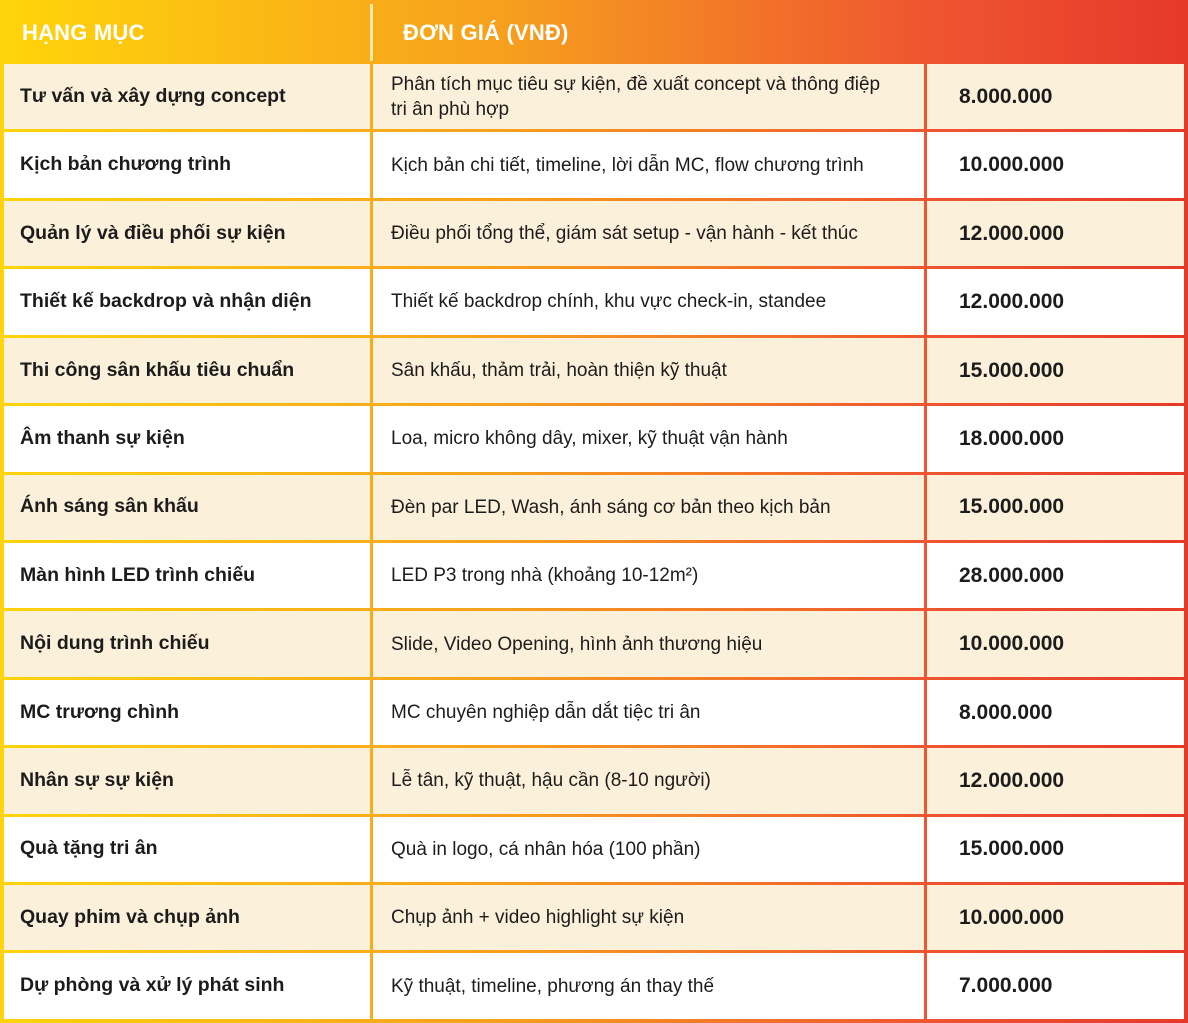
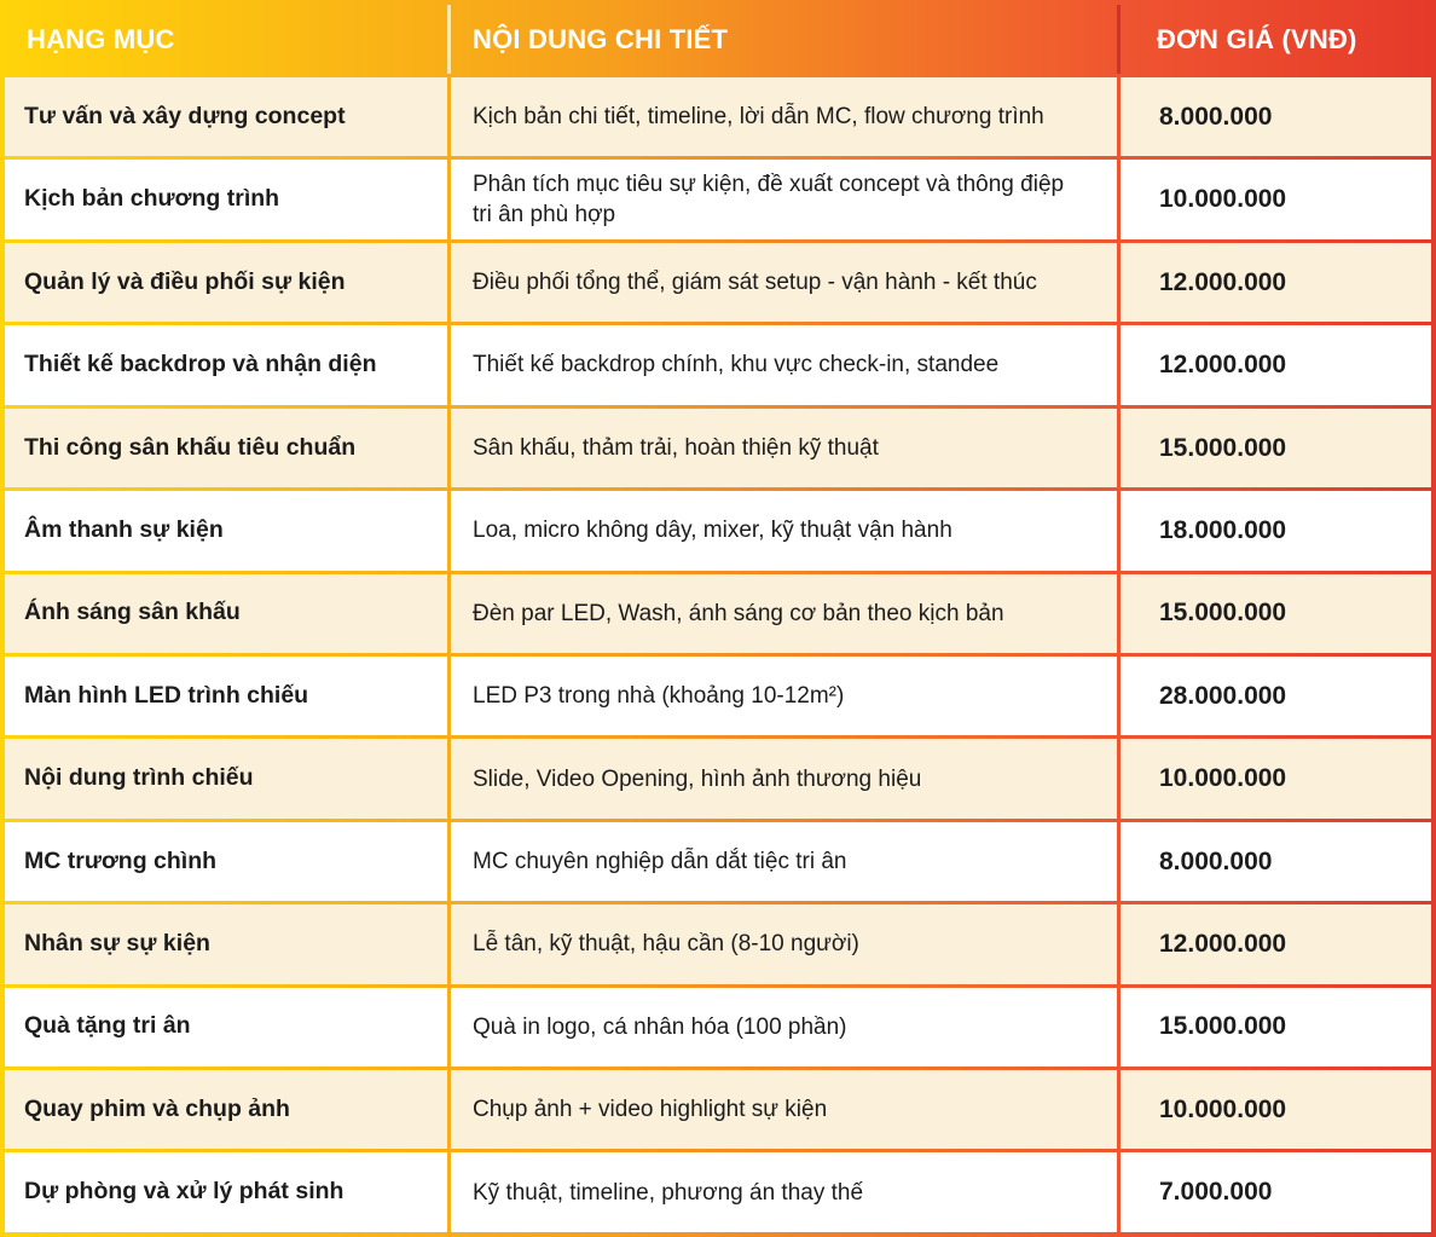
  HẠNG MỤC
+ NỘI DUNG CHI TIẾT
  ĐƠN GIÁ (VNĐ)
  Tư vấn và xây dựng concept
- Phân tích mục tiêu sự kiện, đề xuất concept và thông điệp tri ân phù hợp
+ Kịch bản chi tiết, timeline, lời dẫn MC, flow chương trình
  8.000.000
  Kịch bản chương trình
- Kịch bản chi tiết, timeline, lời dẫn MC, flow chương trình
+ Phân tích mục tiêu sự kiện, đề xuất concept và thông điệp tri ân phù hợp
  10.000.000
  Quản lý và điều phối sự kiện
  Điều phối tổng thể, giám sát setup - vận hành - kết thúc
  12.000.000
  Thiết kế backdrop và nhận diện
  Thiết kế backdrop chính, khu vực check-in, standee
  12.000.000
  Thi công sân khấu tiêu chuẩn
  Sân khấu, thảm trải, hoàn thiện kỹ thuật
  15.000.000
  Âm thanh sự kiện
  Loa, micro không dây, mixer, kỹ thuật vận hành
  18.000.000
  Ánh sáng sân khấu
  Đèn par LED, Wash, ánh sáng cơ bản theo kịch bản
  15.000.000
  Màn hình LED trình chiếu
  LED P3 trong nhà (khoảng 10-12m²)
  28.000.000
  Nội dung trình chiếu
  Slide, Video Opening, hình ảnh thương hiệu
  10.000.000
  MC trương chình
  MC chuyên nghiệp dẫn dắt tiệc tri ân
  8.000.000
  Nhân sự sự kiện
  Lễ tân, kỹ thuật, hậu cần (8-10 người)
  12.000.000
  Quà tặng tri ân
  Quà in logo, cá nhân hóa (100 phần)
  15.000.000
  Quay phim và chụp ảnh
  Chụp ảnh + video highlight sự kiện
  10.000.000
  Dự phòng và xử lý phát sinh
  Kỹ thuật, timeline, phương án thay thế
  7.000.000
